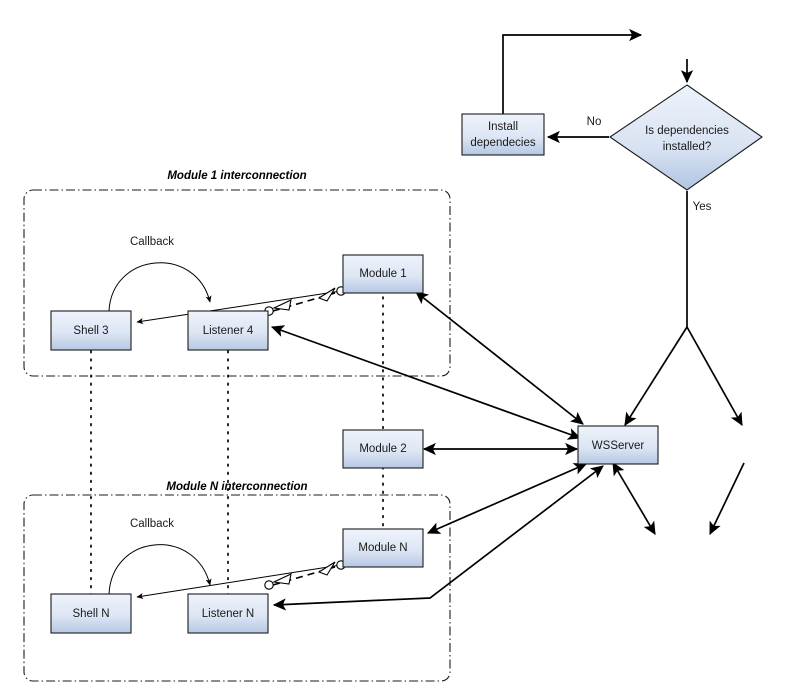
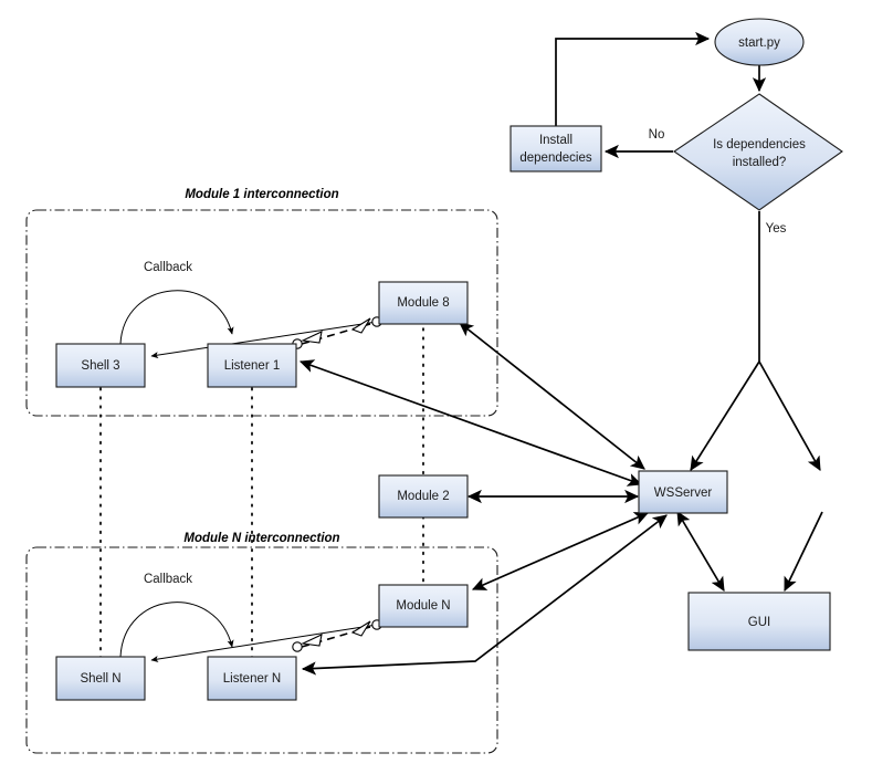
  Module 1 interconnection
  Module N interconnection
  No
  Yes
  Callback
  Callback
+ start.py
  Is dependencies
  installed?
  Install
  dependecies
  WSServer
+ GUI
- Module 1
+ Module 8
  Module 2
  Module N
  Shell 3
- Listener 4
+ Listener 1
  Shell N
  Listener N
